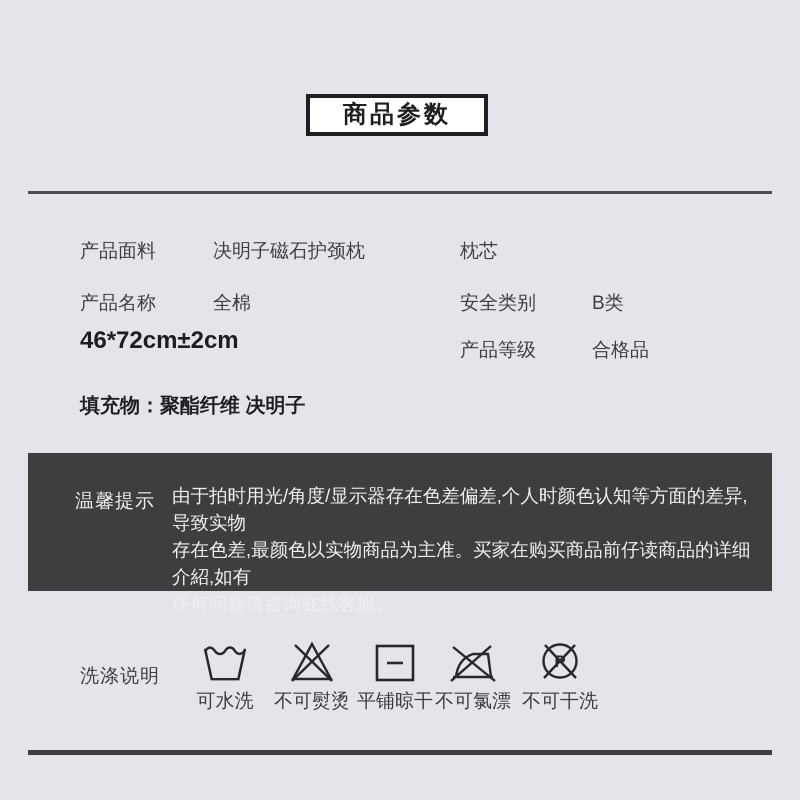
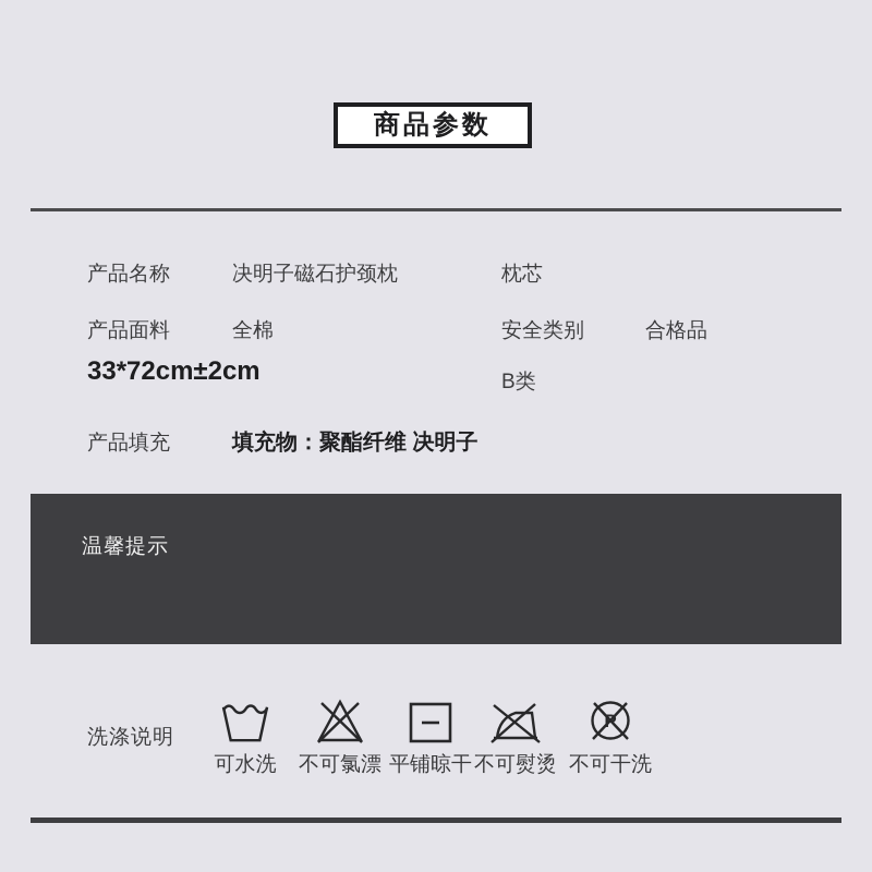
  商品参数
- 产品面料
+ 产品名称
  决明子磁石护颈枕
- 产品名称
+ 产品面料
  全棉
- 46*72cm±2cm
+ 33*72cm±2cm
+ 产品填充
  填充物：聚酯纤维 决明子
  枕芯
  安全类别
- B类
+ 合格品
- 产品等级
- 合格品
+ B类
  温馨提示
- 由于拍时用光/角度/显示器存在色差偏差,个人时颜色认知等方面的差异,导致实物
- 存在色差,最颜色以实物商品为主准。买家在购买商品前仔读商品的详细介紹,如有
  洗涤说明
  可水洗
- 不可熨烫
+ 不可氯漂
  平铺晾干
- 不可氯漂
+ 不可熨烫
  不可干洗
